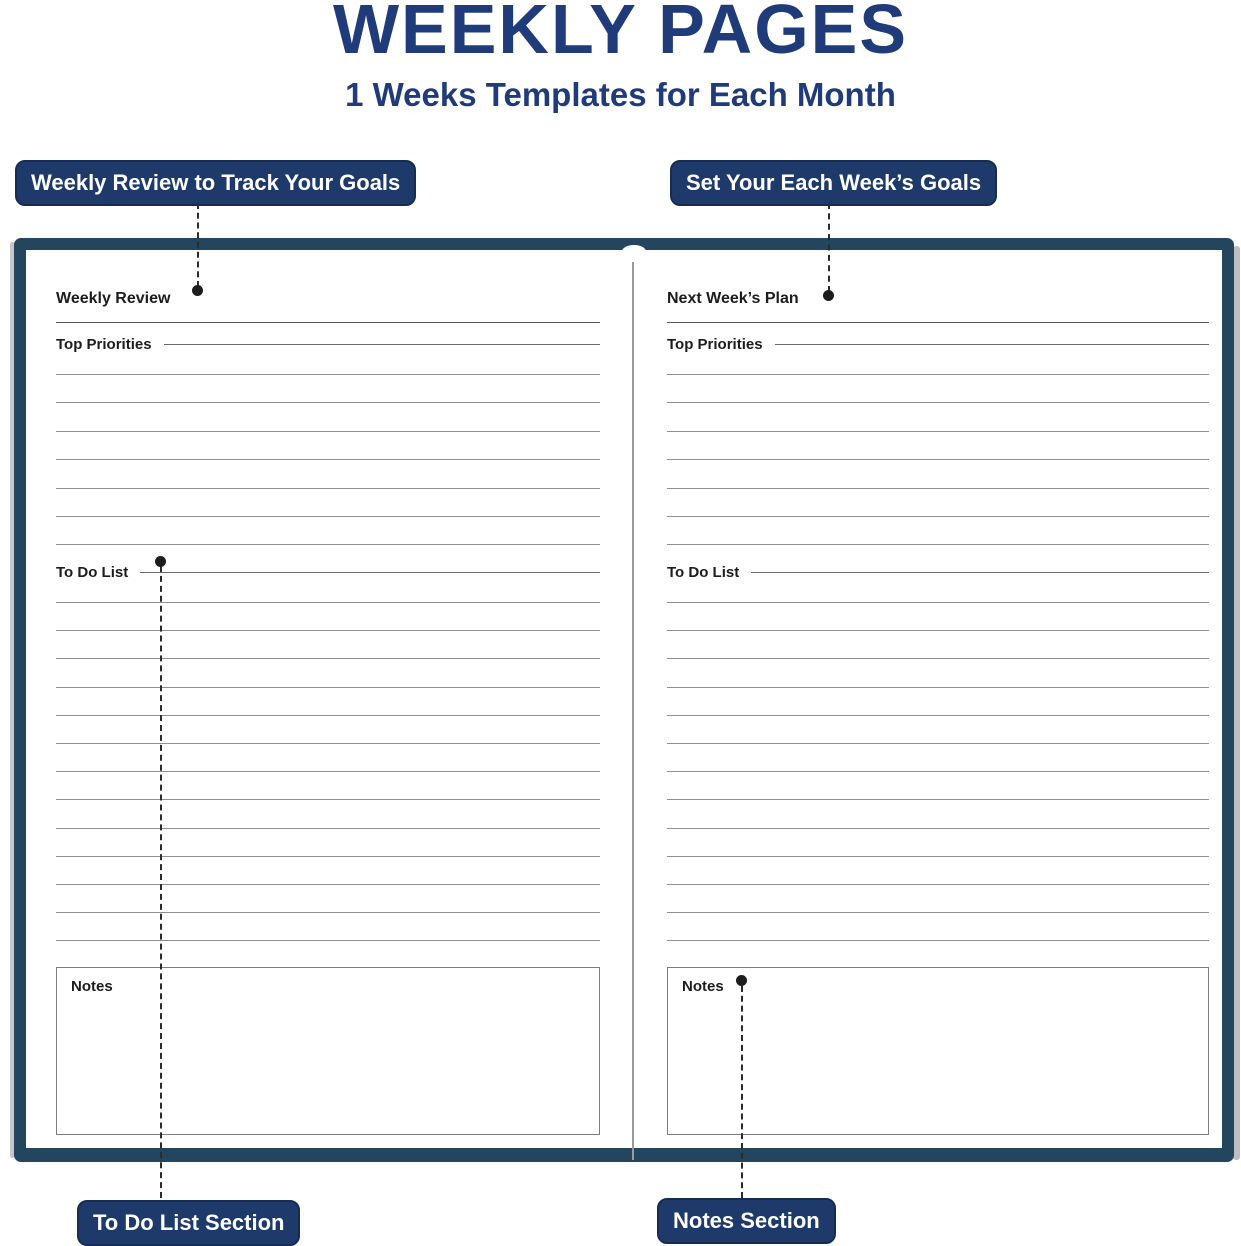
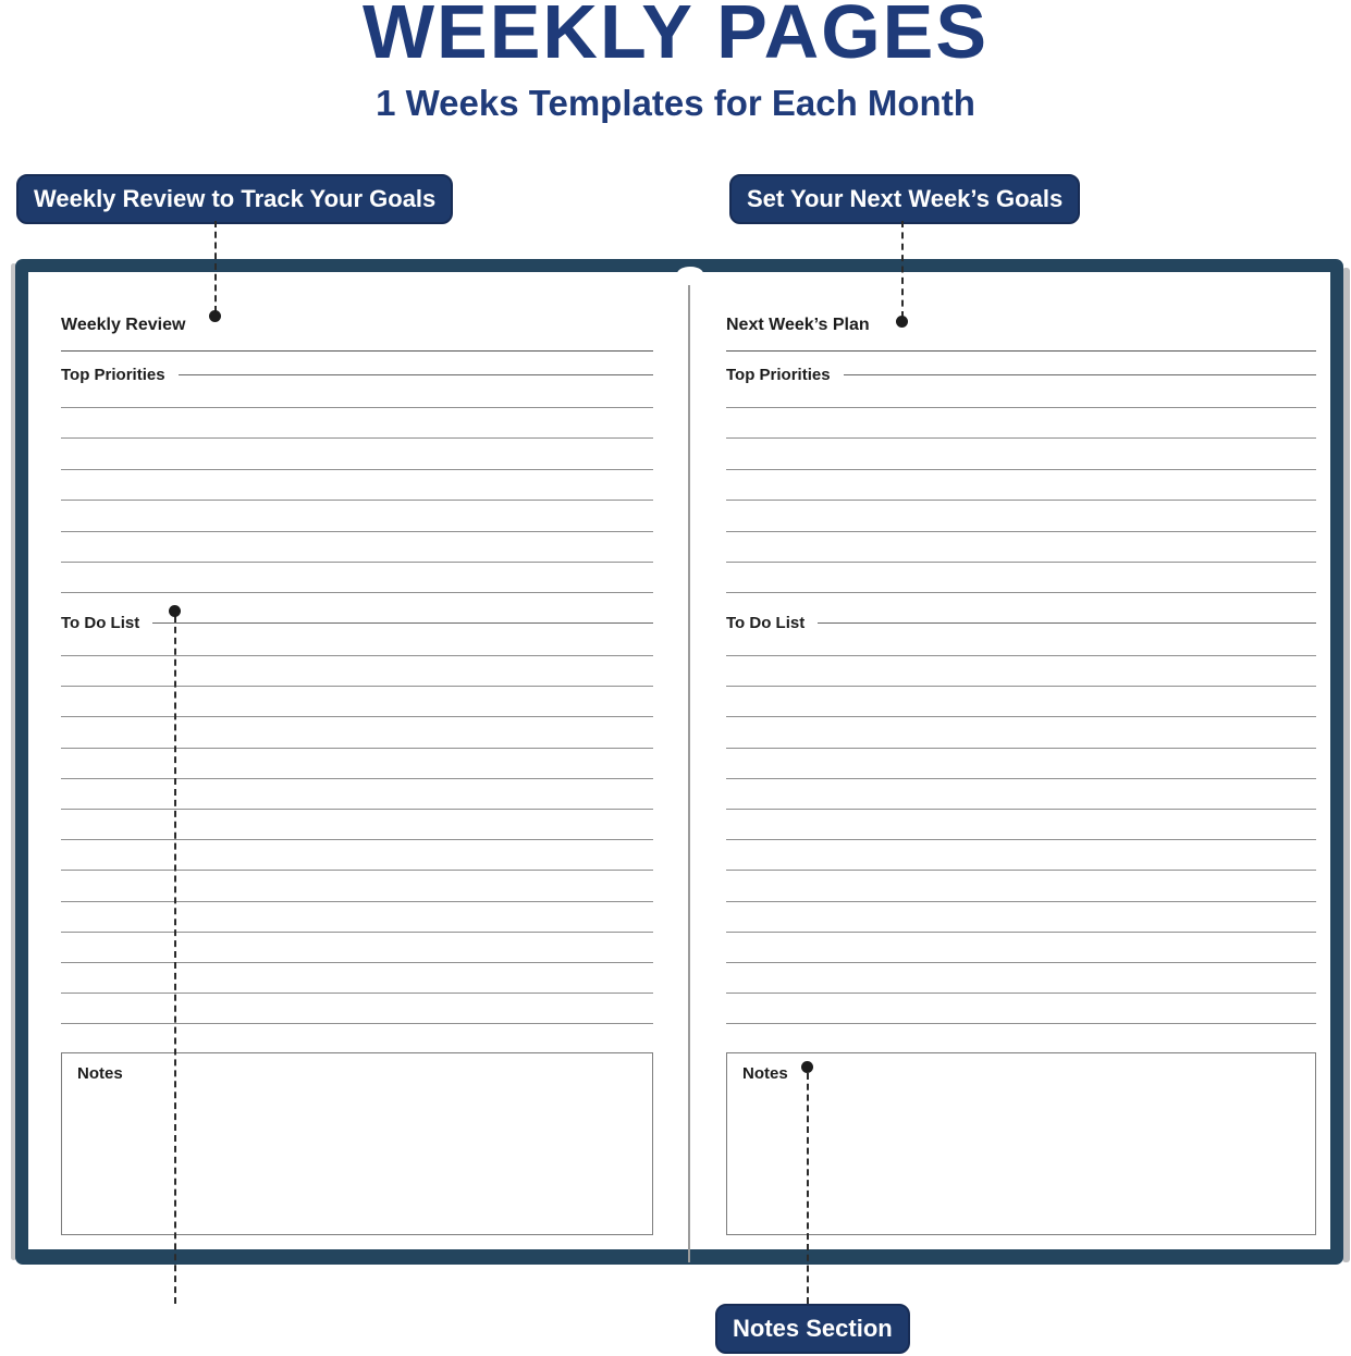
  WEEKLY PAGES
  1 Weeks Templates for Each Month
  Weekly Review to Track Your Goals
- Set Your Each Week’s Goals
+ Set Your Next Week’s Goals
- To Do List Section
  Notes Section
  Weekly Review
  Top Priorities
  To Do List
  Notes
  Next Week’s Plan
  Top Priorities
  To Do List
  Notes
